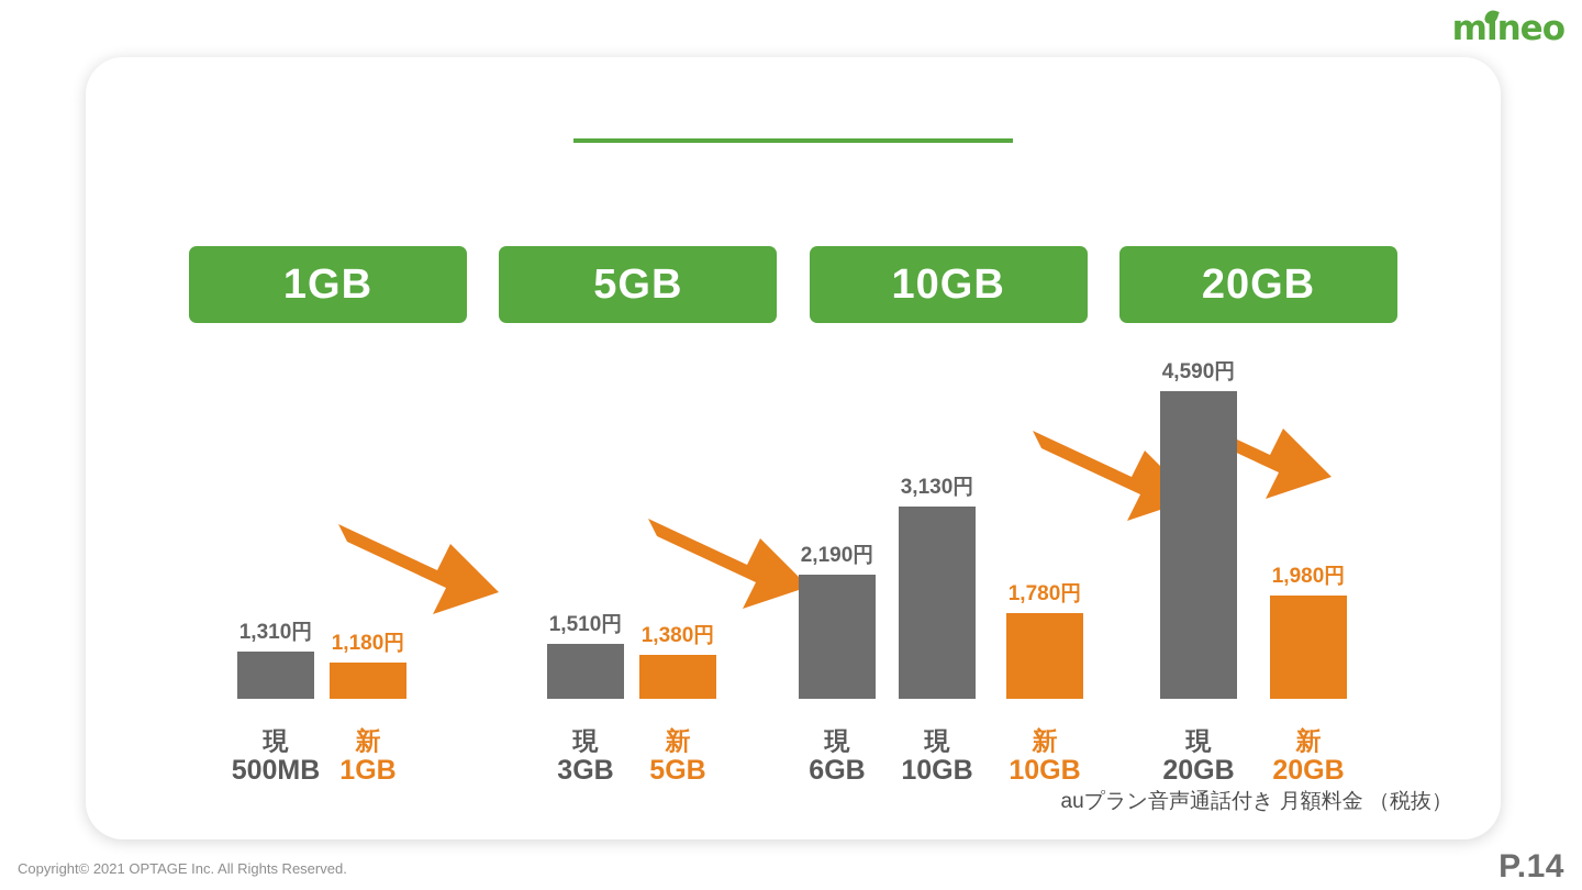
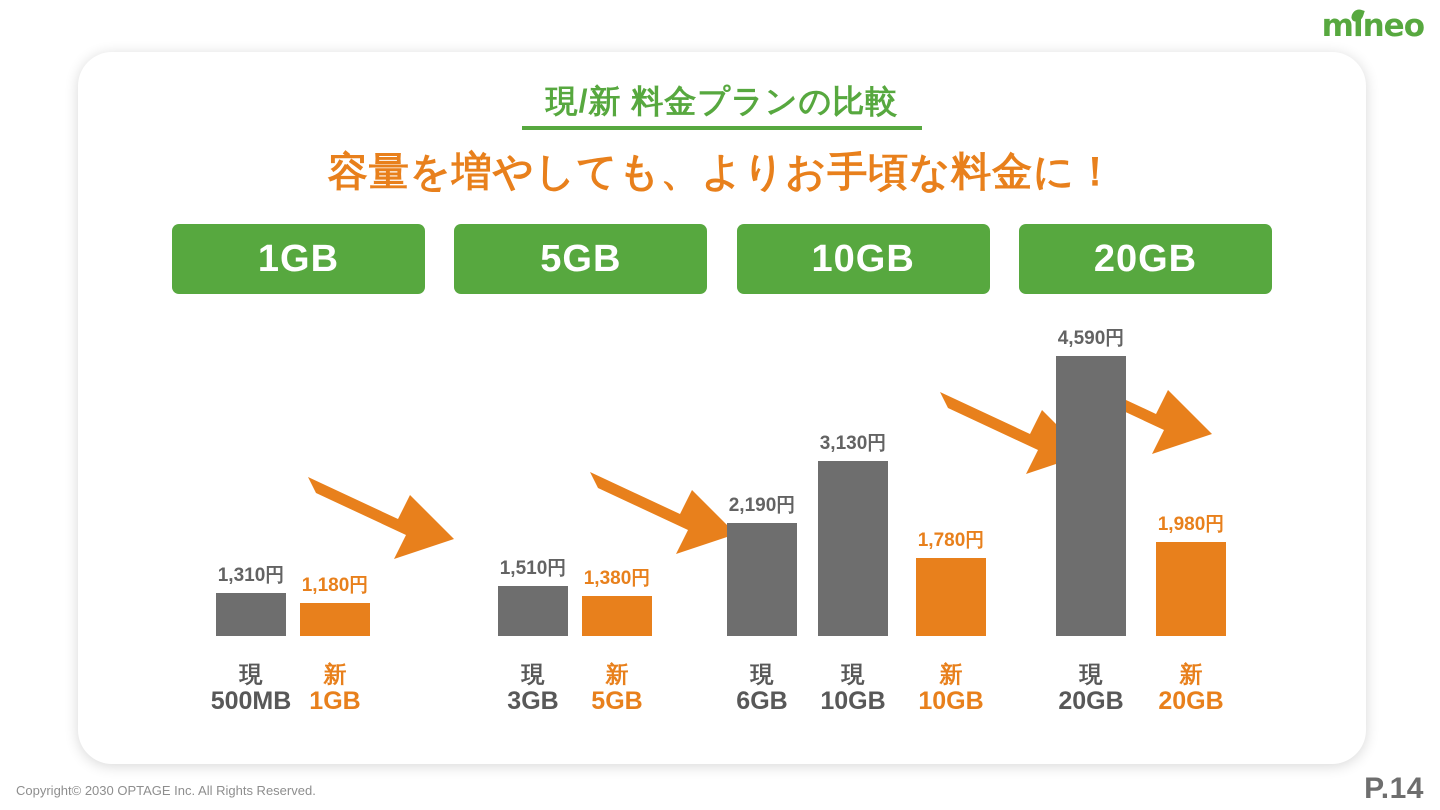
  mineo
+ 現/新 料金プランの比較
+ 容量を増やしても、よりお手頃な料金に！
  1GB
  5GB
  10GB
  20GB
  1,310円
  現
  500MB
  1,180円
  新
  1GB
  1,510円
  現
  3GB
  1,380円
  新
  5GB
  2,190円
  現
  6GB
  3,130円
  現
  10GB
  1,780円
  新
  10GB
  4,590円
  現
  20GB
  1,980円
  新
  20GB
- auプラン音声通話付き 月額料金 （税抜）
- Copyright© 2021 OPTAGE Inc. All Rights Reserved.
+ Copyright© 2030 OPTAGE Inc. All Rights Reserved.
  P.14
